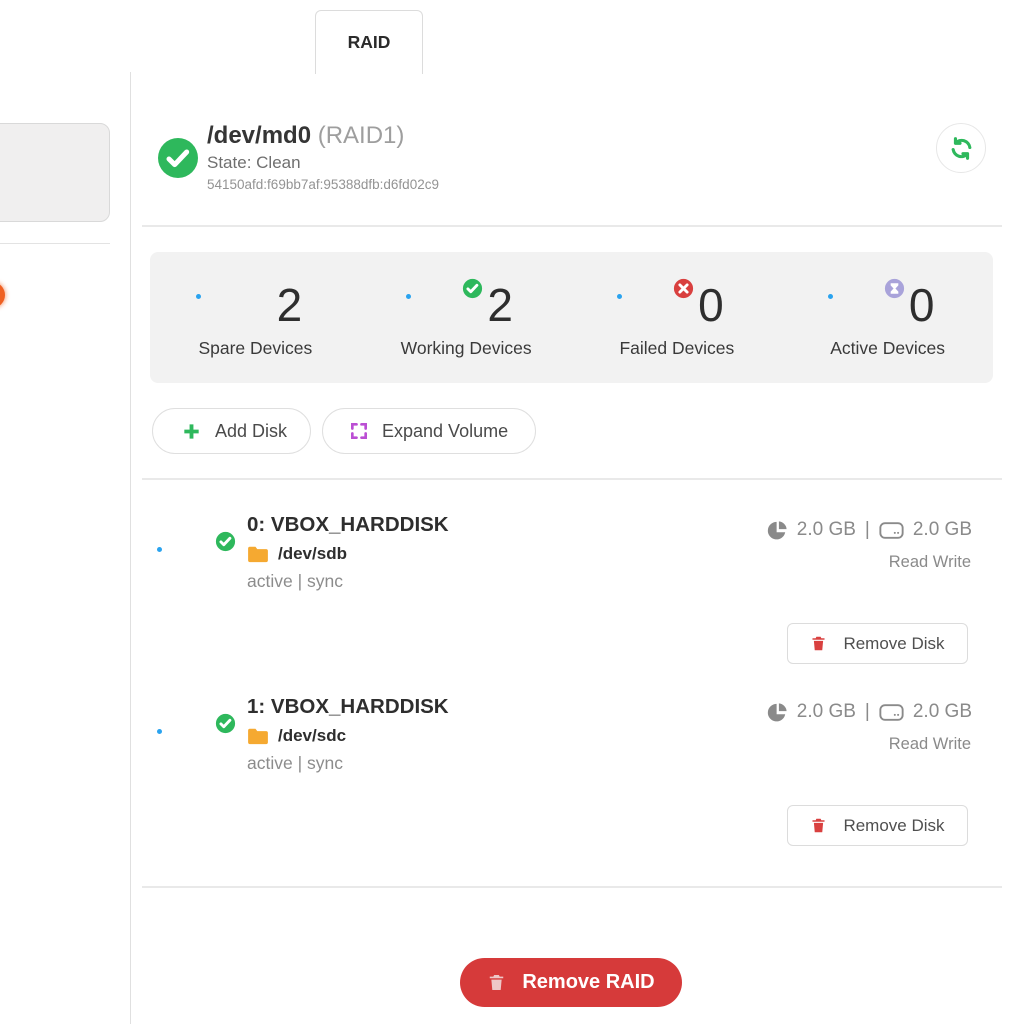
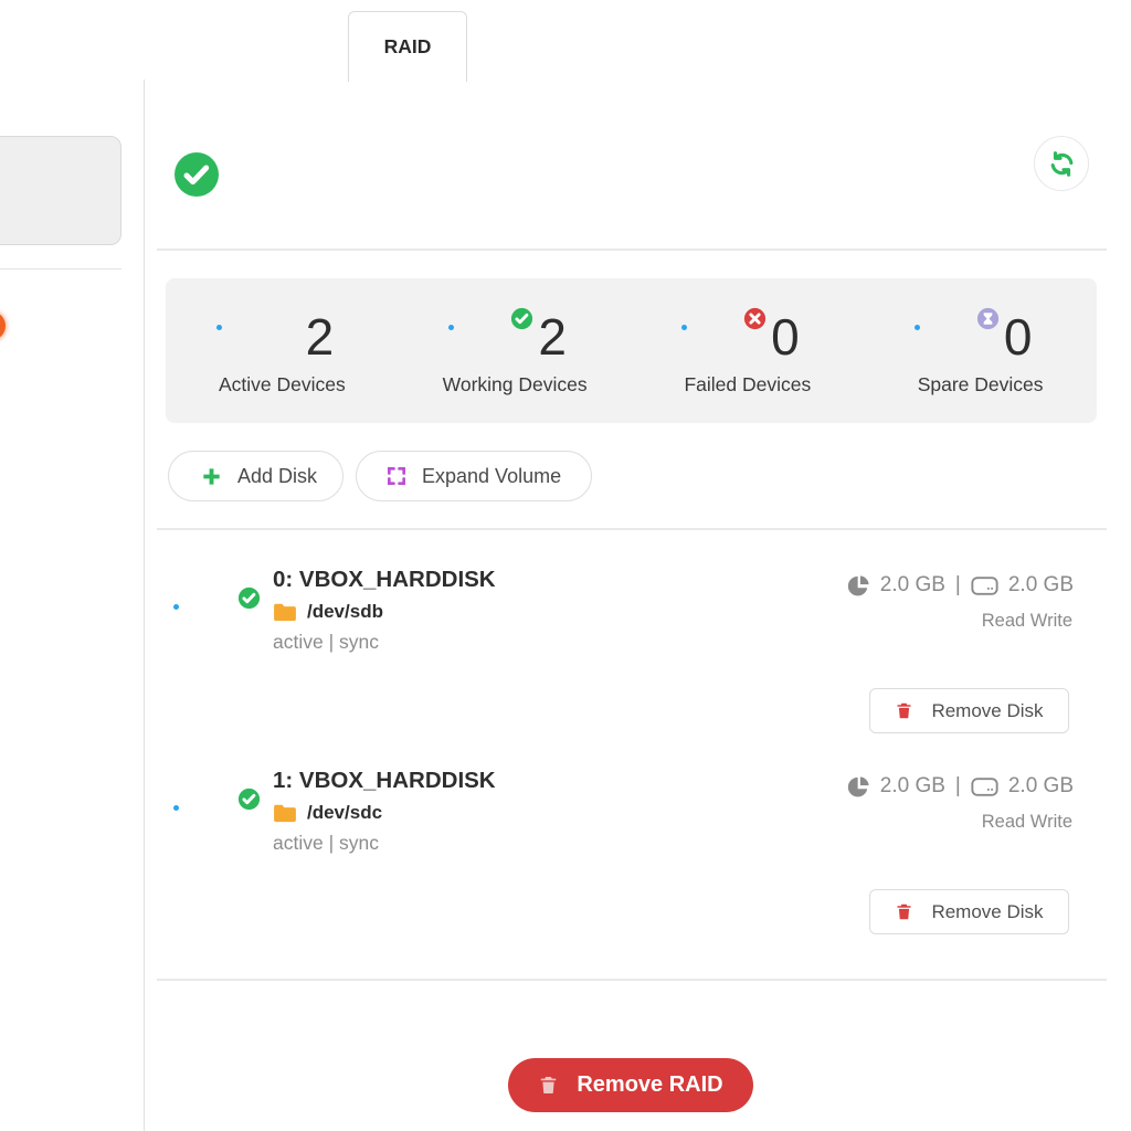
  RAID
- /dev/md0 (RAID1)
- State: Clean
- 54150afd:f69bb7af:95388dfb:d6fd02c9
  2
- Spare Devices
+ Active Devices
  2
  Working Devices
  0
  Failed Devices
  0
- Active Devices
+ Spare Devices
  Add Disk
  Expand Volume
  0: VBOX_HARDDISK
  /dev/sdb
  active | sync
  2.0 GB
  |
  2.0 GB
  Read Write
  Remove Disk
  1: VBOX_HARDDISK
  /dev/sdc
  active | sync
  2.0 GB
  |
  2.0 GB
  Read Write
  Remove Disk
  Remove RAID
